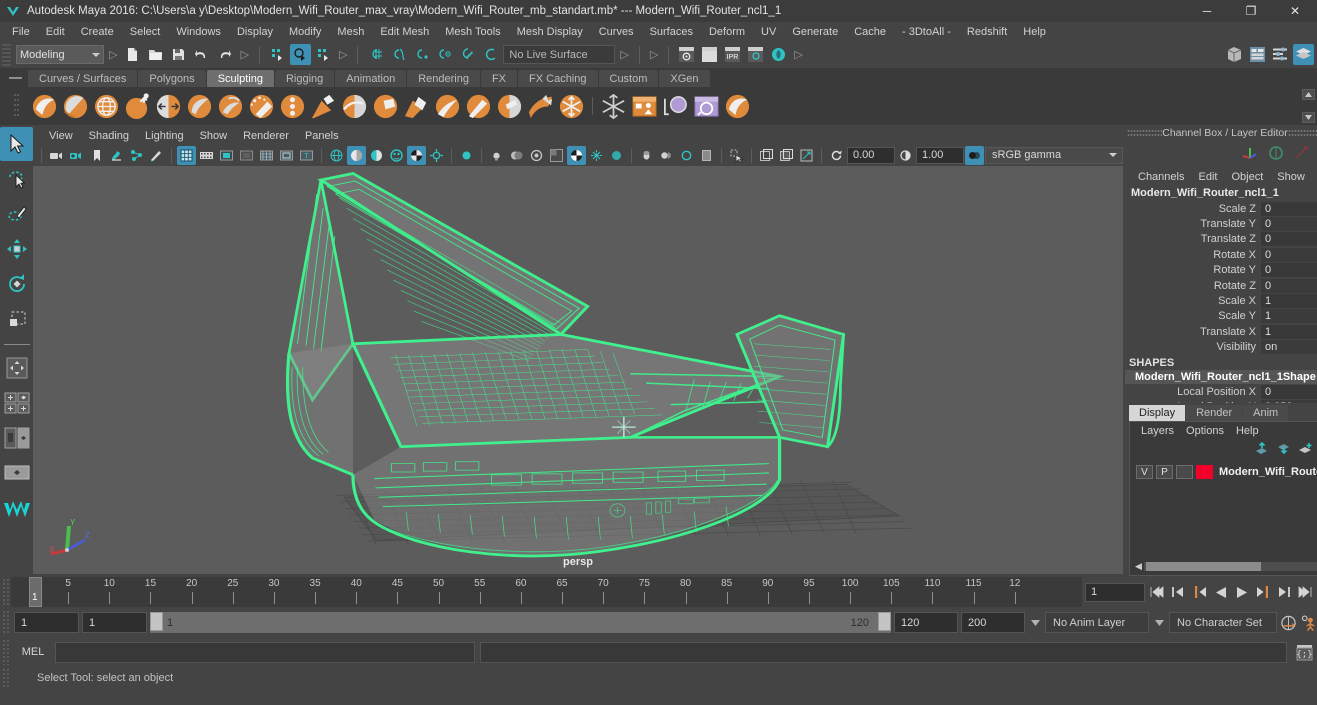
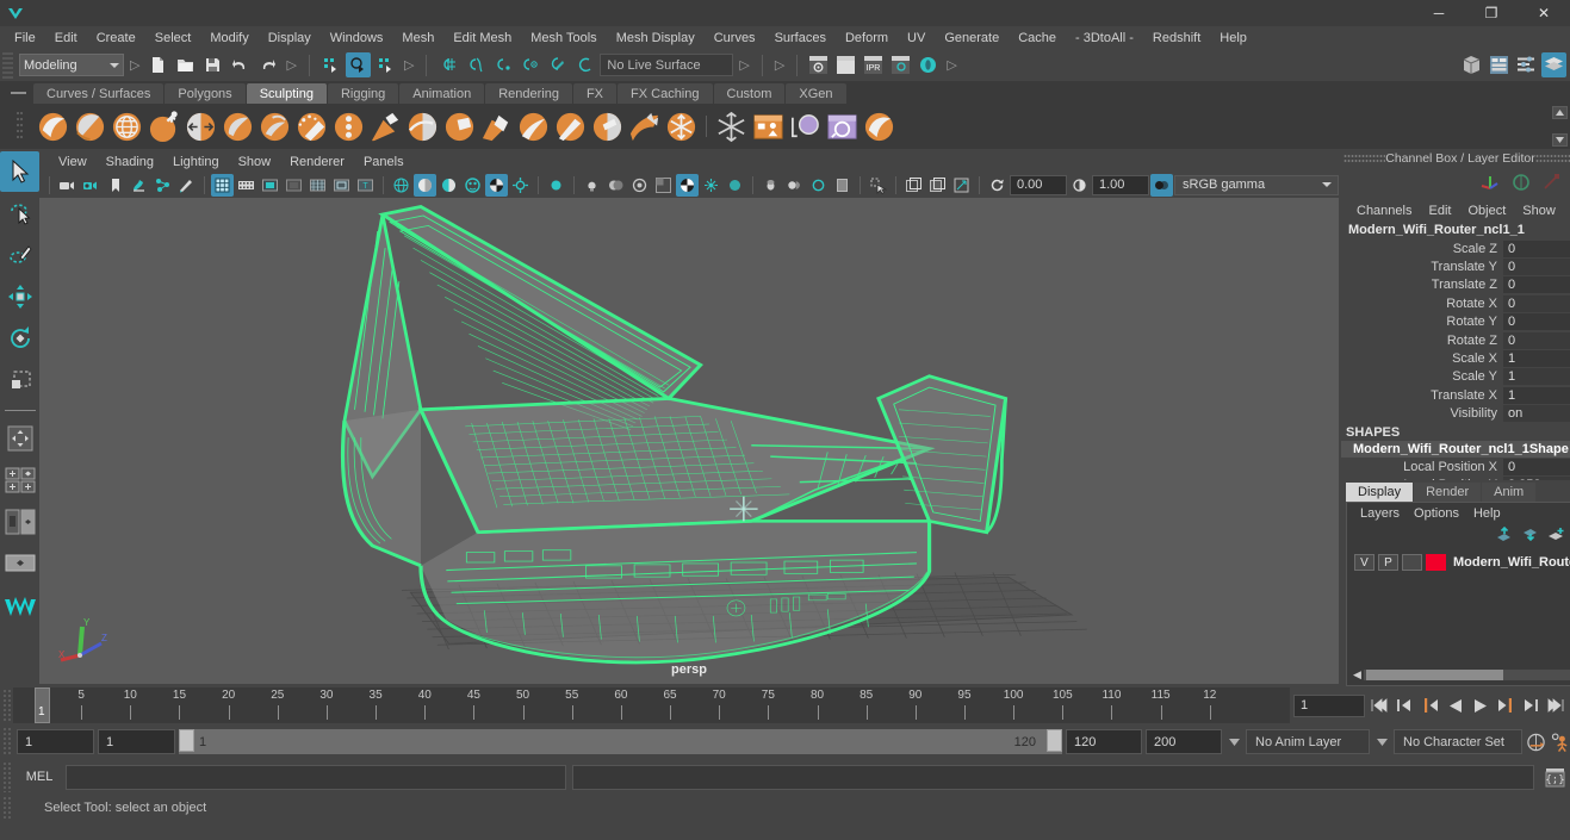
- Autodesk Maya 2016: C:\Users\a y\Desktop\Modern_Wifi_Router_max_vray\Modern_Wifi_Router_mb_standart.mb* --- Modern_Wifi_Router_ncl1_1
  ─
  ❐
  ✕
  File
  Edit
  Create
  Select
- Windows
+ Modify
  Display
- Modify
+ Windows
  Mesh
  Edit Mesh
  Mesh Tools
  Mesh Display
  Curves
  Surfaces
  Deform
  UV
  Generate
  Cache
  - 3DtoAll -
  Redshift
  Help
  Modeling
  ▷
  ▷
  ▷
  No Live Surface
  ▷
  ▷
  ▷
  Curves / Surfaces
  Polygons
  Sculpting
  Rigging
  Animation
  Rendering
  FX
  FX Caching
  Custom
  XGen
  View
  Shading
  Lighting
  Show
  Renderer
  Panels
  0.00
  1.00
  sRGB gamma
  X
  Y
  Z
  persp
  Channel Box / Layer Editor
  Channels
  Edit
  Object
  Show
  Modern_Wifi_Router_ncl1_1
  Scale Z
  0
  Translate Y
  0
  Translate Z
  0
  Rotate X
  0
  Rotate Y
  0
  Rotate Z
  0
  Scale X
  1
  Scale Y
  1
  Translate X
  1
  Visibility
  on
  SHAPES
  Modern_Wifi_Router_ncl1_1Shape
  Local Position X
  0
  Display
  Render
  Anim
  Layers
  Options
  Help
  V
  P
  Modern_Wifi_Rout
  ◀
  1
  5
  10
  15
  20
  25
  30
  35
  40
  45
  50
  55
  60
  65
  70
  75
  80
  85
  90
  95
  100
  105
  110
  115
  12
  1
  1
  1
  1
  120
  120
  200
  No Anim Layer
  No Character Set
  MEL
  {;}
  Select Tool: select an object
